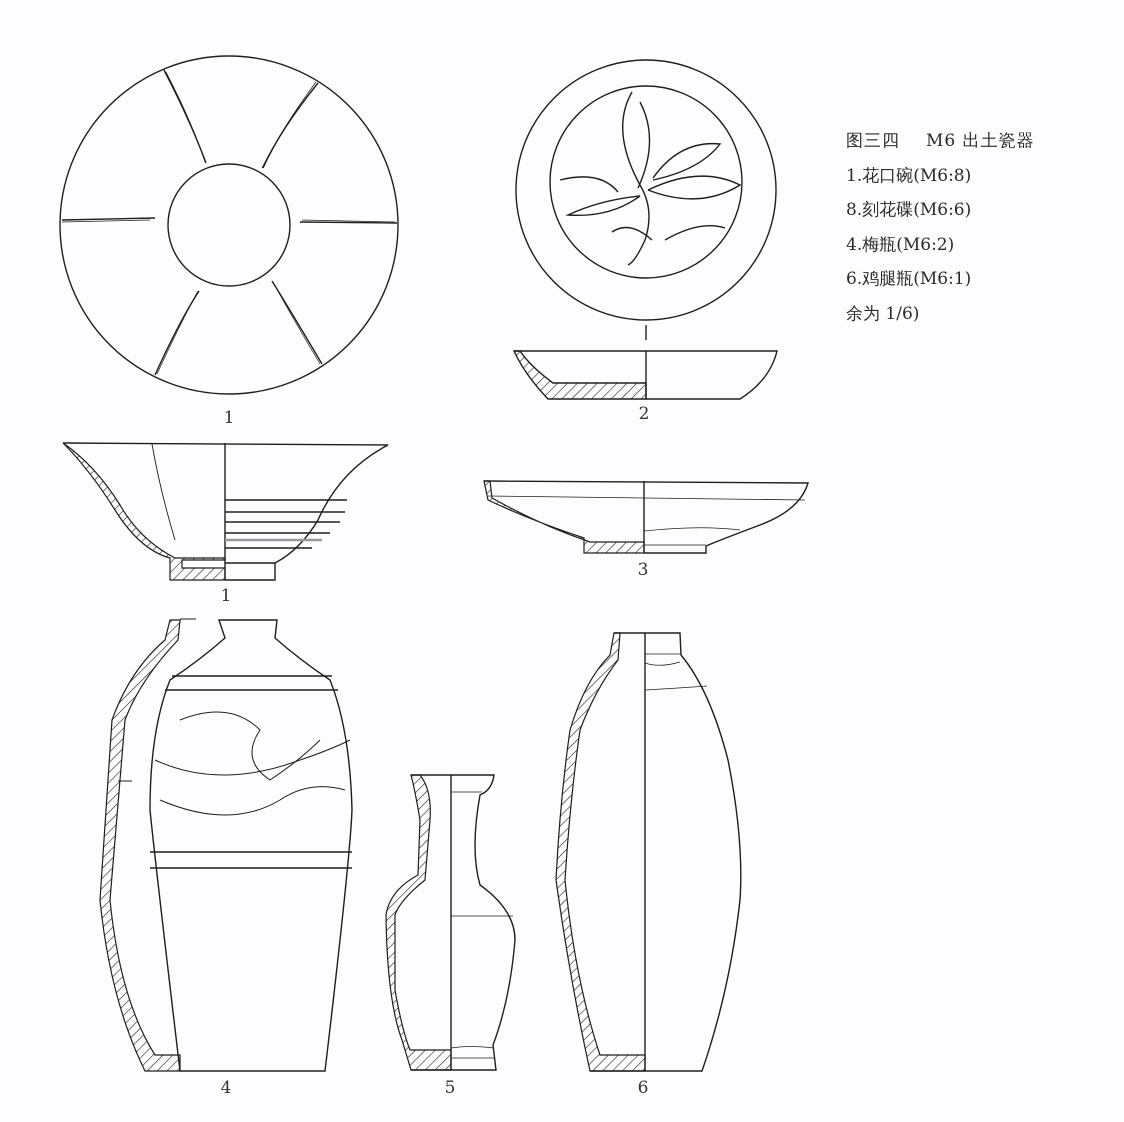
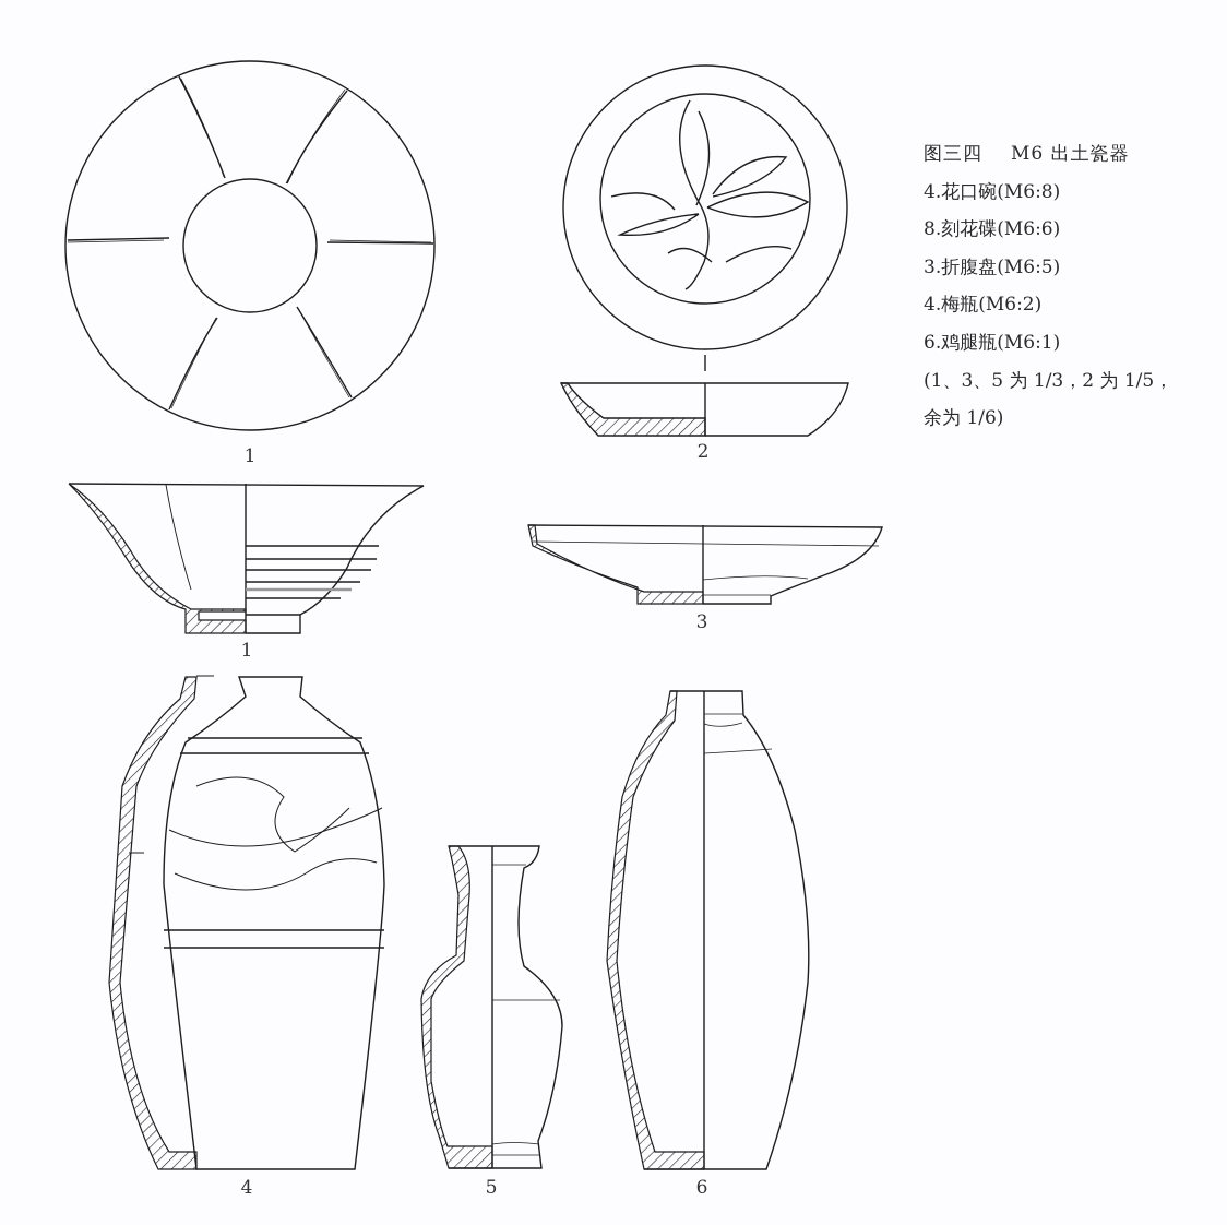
  1
  1
  2
  3
  4
  5
  6
  图三四 M6 出土瓷器
- 1.花口碗(M6:8)
+ 4.花口碗(M6:8)
  8.刻花碟(M6:6)
+ 3.折腹盘(M6:5)
  4.梅瓶(M6:2)
  6.鸡腿瓶(M6:1)
+ (1、3、5 为 1/3，2 为 1/5，
  余为 1/6)
